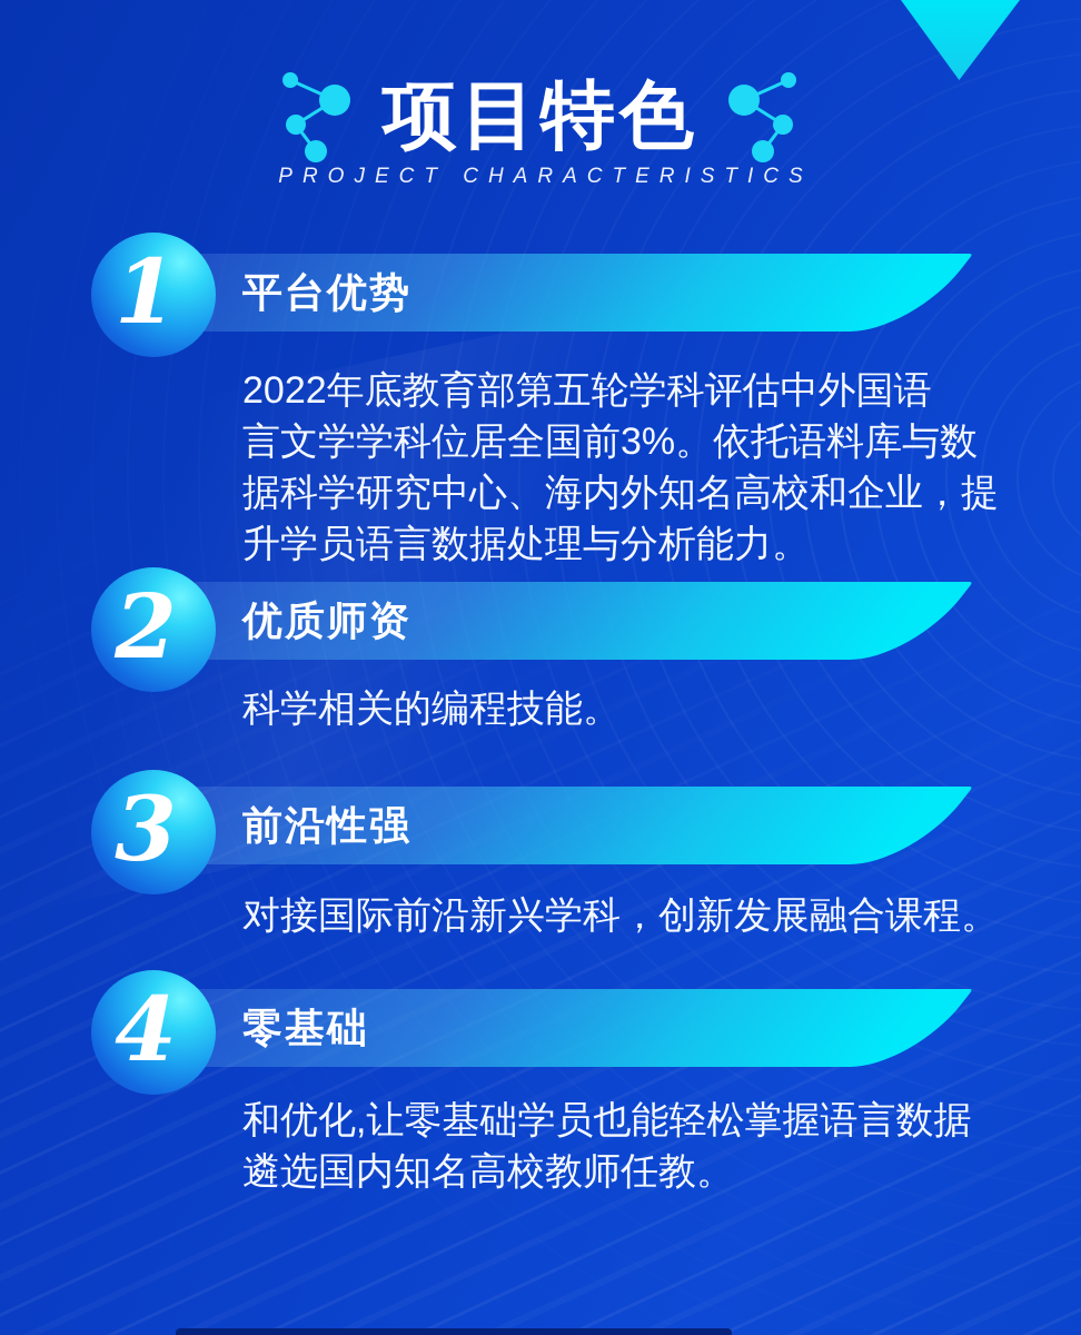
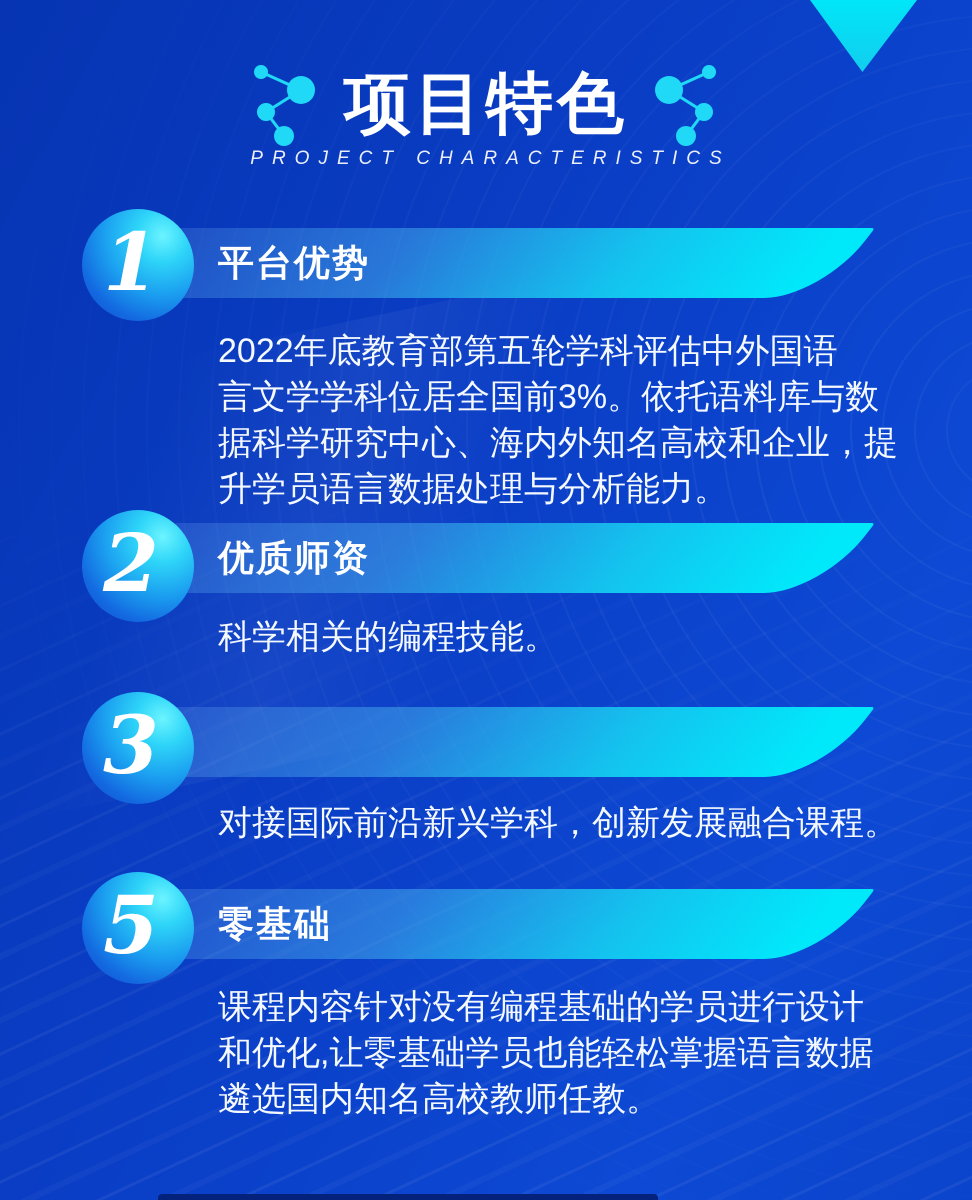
  项目特色
  PROJECT CHARACTERISTICS
  平台优势
  1
  2022年底教育部第五轮学科评估中外国语
  言文学学科位居全国前3%。依托语料库与数
  据科学研究中心、海内外知名高校和企业，提
  升学员语言数据处理与分析能力。
  优质师资
  2
  科学相关的编程技能。
- 前沿性强
  3
  对接国际前沿新兴学科，创新发展融合课程。
  零基础
- 4
+ 5
+ 课程内容针对没有编程基础的学员进行设计
  和优化,让零基础学员也能轻松掌握语言数据
  遴选国内知名高校教师任教。
